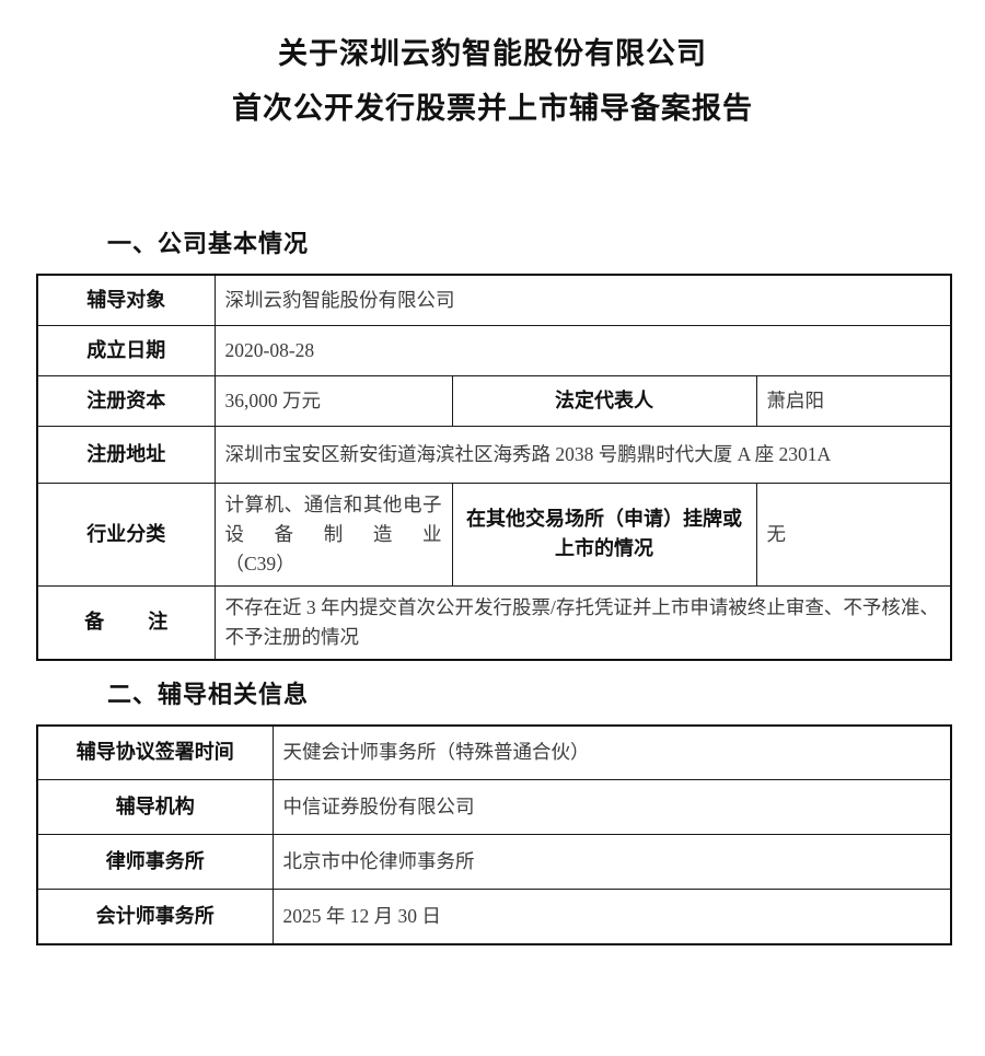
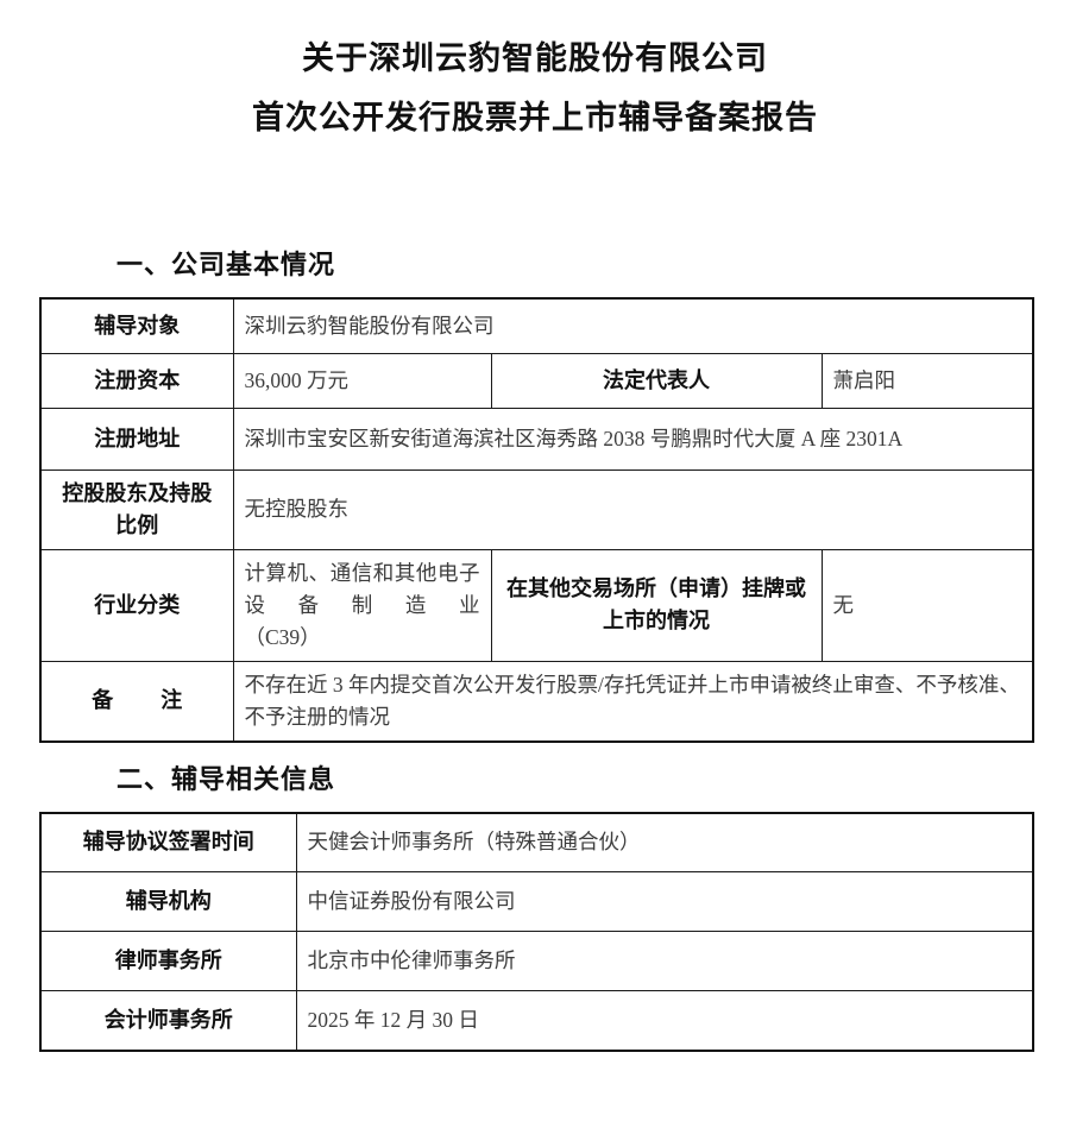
  关于深圳云豹智能股份有限公司
  首次公开发行股票并上市辅导备案报告
  一、公司基本情况
  辅导对象	深圳云豹智能股份有限公司
- 成立日期	2020-08-28
  注册资本	36,000 万元	法定代表人	萧启阳
  注册地址	深圳市宝安区新安街道海滨社区海秀路 2038 号鹏鼎时代大厦 A 座 2301A
+ 控股股东及持股比例	无控股股东
  行业分类	计算机、通信和其他电子设备制造业 （C39）	在其他交易场所（申请）挂牌或上市的情况	无
  备 注	不存在近 3 年内提交首次公开发行股票/存托凭证并上市申请被终止审查、不予核准、不予注册的情况
  二、辅导相关信息
  辅导协议签署时间	天健会计师事务所（特殊普通合伙）
  辅导机构	中信证券股份有限公司
  律师事务所	北京市中伦律师事务所
  会计师事务所	2025 年 12 月 30 日
